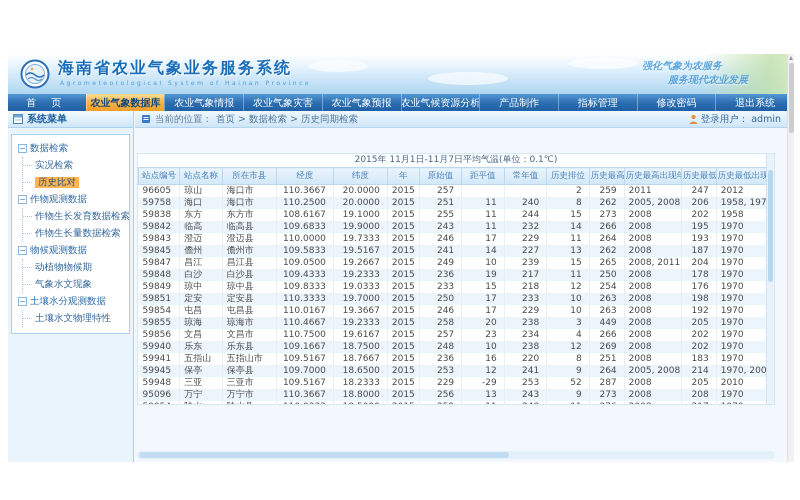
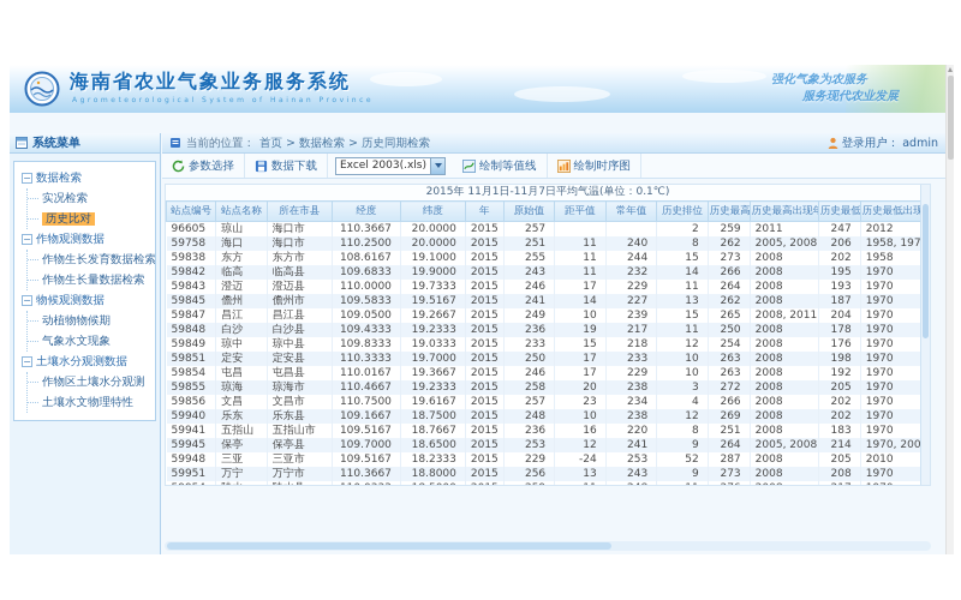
  海南省农业气象业务服务系统
  强化气象为农服务
  服务现代农业发展
- 首 页
- 农业气象数据库
- 农业气象情报
- 农业气象灾害
- 农业气象预报
- 农业气候资源分析
- 产品制作
- 指标管理
- 修改密码
- 退出系统
  系统菜单
  −
  数据检索
  实况检索
  历史比对
  −
  作物观测数据
  作物生长发育数据检索
  作物生长量数据检索
  −
  物候观测数据
  动植物物候期
  气象水文现象
  −
  土壤水分观测数据
+ 作物区土壤水分观测
  土壤水文物理特性
  当前的位置：
  首页 > 数据检索 > 历史同期检索
  登录用户：
  admin
+ 参数选择
+ 数据下载
+ Excel 2003(.xls)
+ 绘制等值线
+ 绘制时序图
  2015年 11月1日-11月7日平均气温(单位：0.1℃)
  站点编号	站点名称	所在市县	经度	纬度	年	原始值	距平值	常年值	历史排位	历史最高	历史最高出现	历史最低	历史最低出现
  96605	琼山	海口市	110.3667	20.0000	2015	257			2	259	2011	247	2012
  59758	海口	海口市	110.2500	20.0000	2015	251	11	240	8	262	2005, 2008	206	1958, 197
  59838	东方	东方市	108.6167	19.1000	2015	255	11	244	15	273	2008	202	1958
  59842	临高	临高县	109.6833	19.9000	2015	243	11	232	14	266	2008	195	1970
  59843	澄迈	澄迈县	110.0000	19.7333	2015	246	17	229	11	264	2008	193	1970
  59845	儋州	儋州市	109.5833	19.5167	2015	241	14	227	13	262	2008	187	1970
  59847	昌江	昌江县	109.0500	19.2667	2015	249	10	239	15	265	2008, 2011	204	1970
  59848	白沙	白沙县	109.4333	19.2333	2015	236	19	217	11	250	2008	178	1970
  59849	琼中	琼中县	109.8333	19.0333	2015	233	15	218	12	254	2008	176	1970
  59851	定安	定安县	110.3333	19.7000	2015	250	17	233	10	263	2008	198	1970
  59854	屯昌	屯昌县	110.0167	19.3667	2015	246	17	229	10	263	2008	192	1970
- 59855	琼海	琼海市	110.4667	19.2333	2015	258	20	238	3	449	2008	205	1970
+ 59855	琼海	琼海市	110.4667	19.2333	2015	258	20	238	3	272	2008	205	1970
  59856	文昌	文昌市	110.7500	19.6167	2015	257	23	234	4	266	2008	202	1970
  59940	乐东	乐东县	109.1667	18.7500	2015	248	10	238	12	269	2008	202	1970
  59941	五指山	五指山市	109.5167	18.7667	2015	236	16	220	8	251	2008	183	1970
  59945	保亭	保亭县	109.7000	18.6500	2015	253	12	241	9	264	2005, 2008	214	1970, 200
- 59948	三亚	三亚市	109.5167	18.2333	2015	229	-29	253	52	287	2008	205	2010
+ 59948	三亚	三亚市	109.5167	18.2333	2015	229	-24	253	52	287	2008	205	2010
- 95096	万宁	万宁市	110.3667	18.8000	2015	256	13	243	9	273	2008	208	1970
+ 59951	万宁	万宁市	110.3667	18.8000	2015	256	13	243	9	273	2008	208	1970
